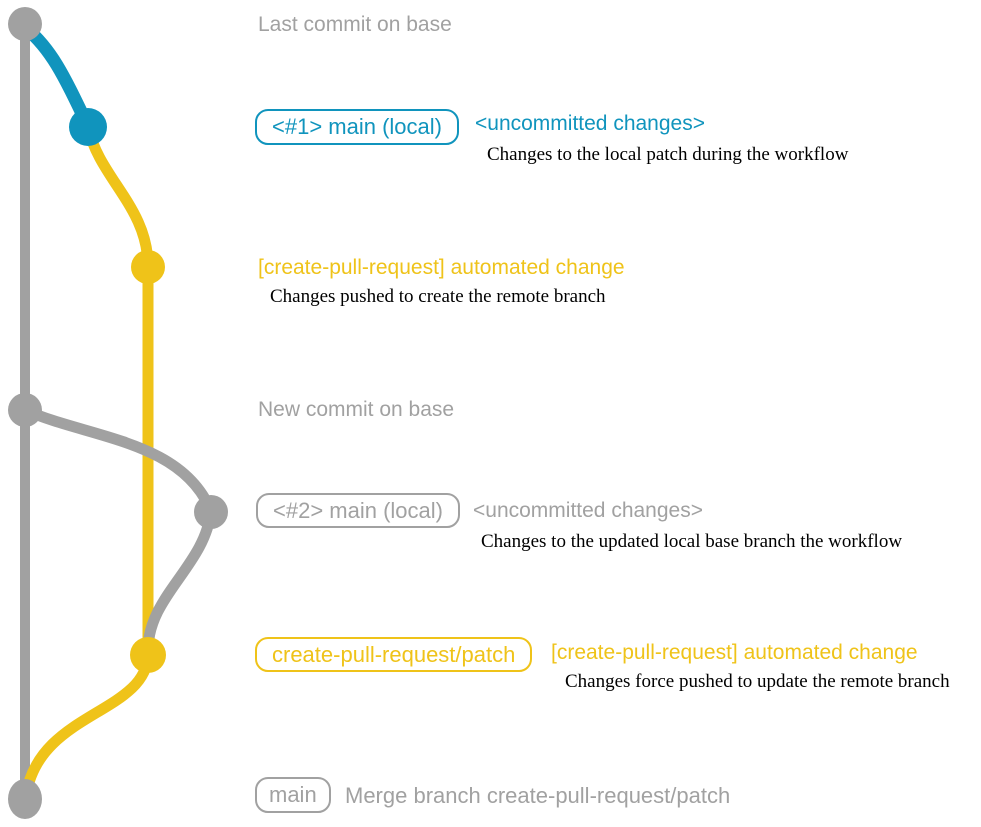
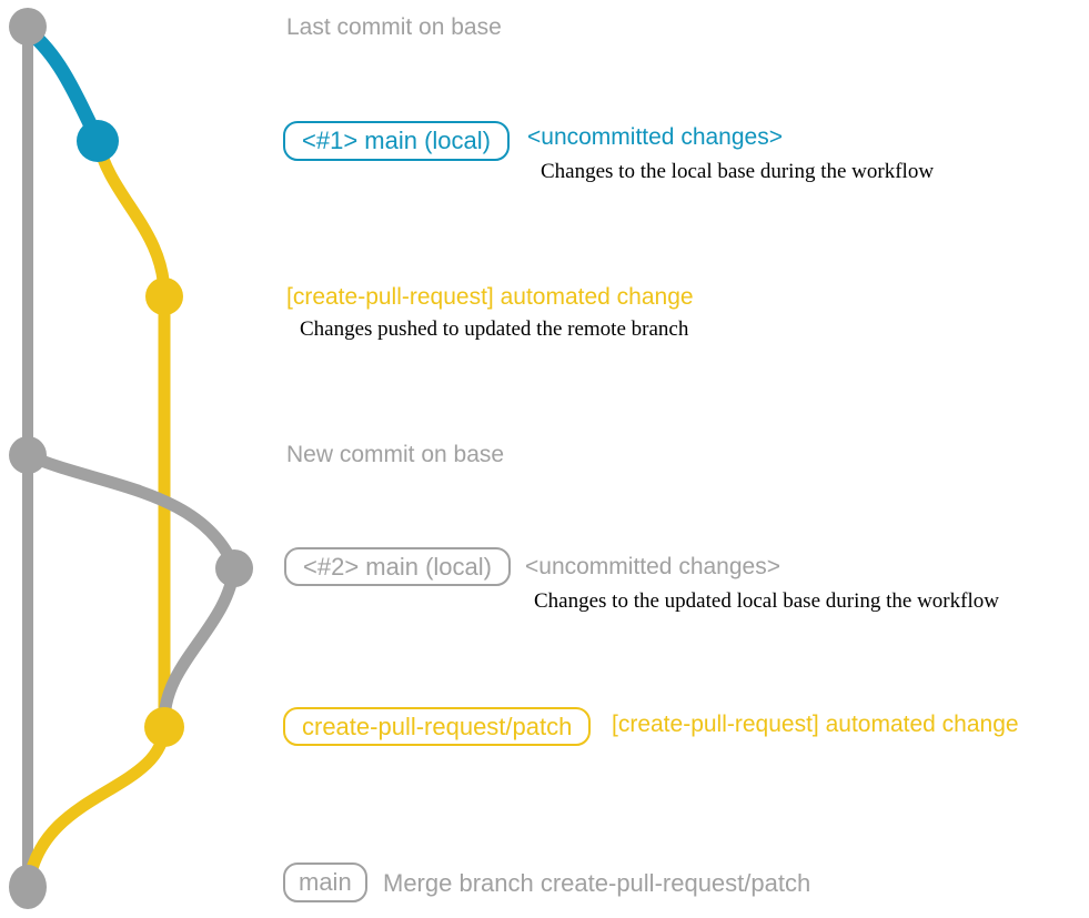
  Last commit on base
  <#1> main (local)
  <uncommitted changes>
- Changes to the local patch during the workflow
+ Changes to the local base during the workflow
  [create-pull-request] automated change
- Changes pushed to create the remote branch
+ Changes pushed to updated the remote branch
  New commit on base
  <#2> main (local)
  <uncommitted changes>
- Changes to the updated local base branch the workflow
+ Changes to the updated local base during the workflow
  create-pull-request/patch
  [create-pull-request] automated change
- Changes force pushed to update the remote branch
  main
  Merge branch create-pull-request/patch
